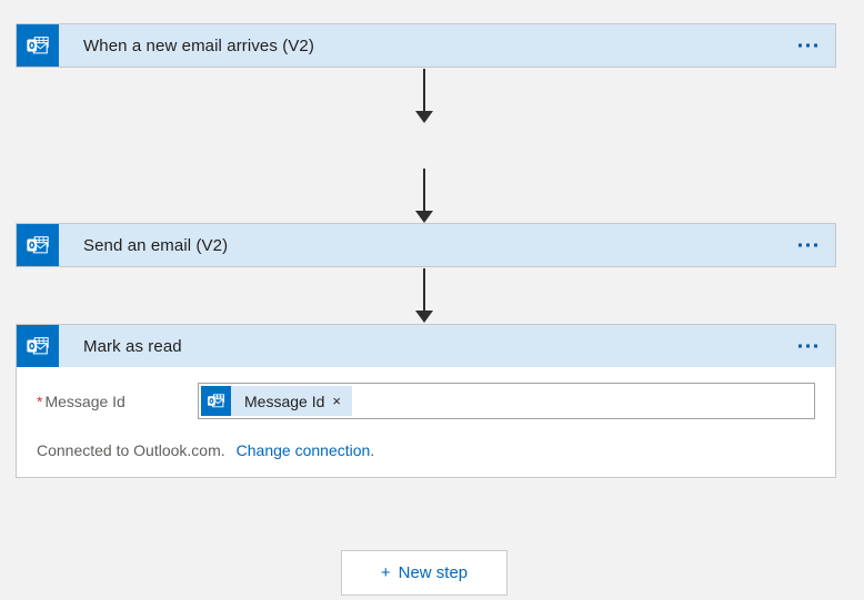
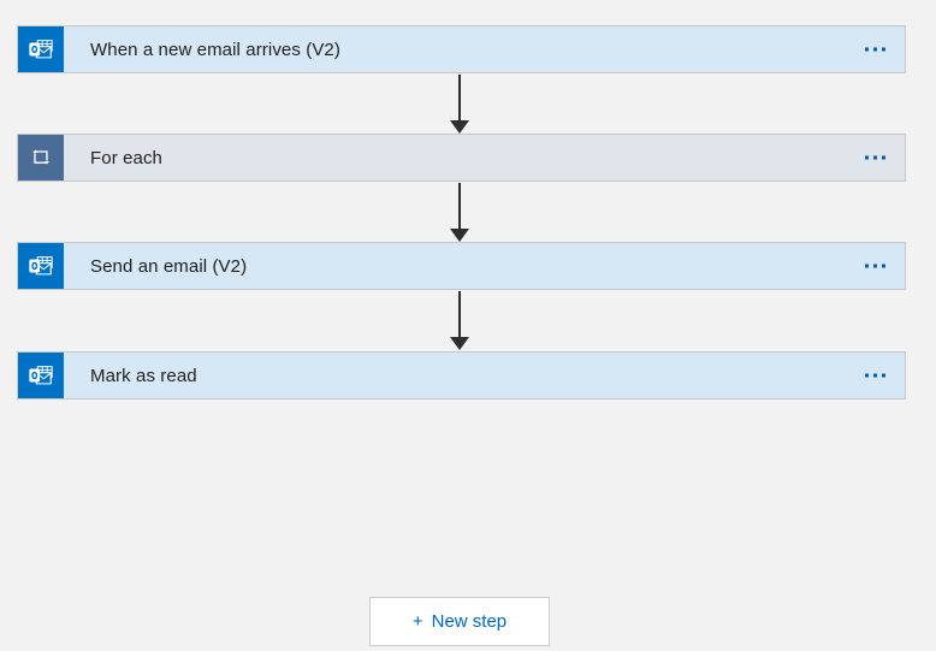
  When a new email arrives (V2)
+ For each
  Send an email (V2)
  Mark as read
- * Message Id
- Message Id
- ×
- Connected to Outlook.com. Change connection.
  +
  New step
